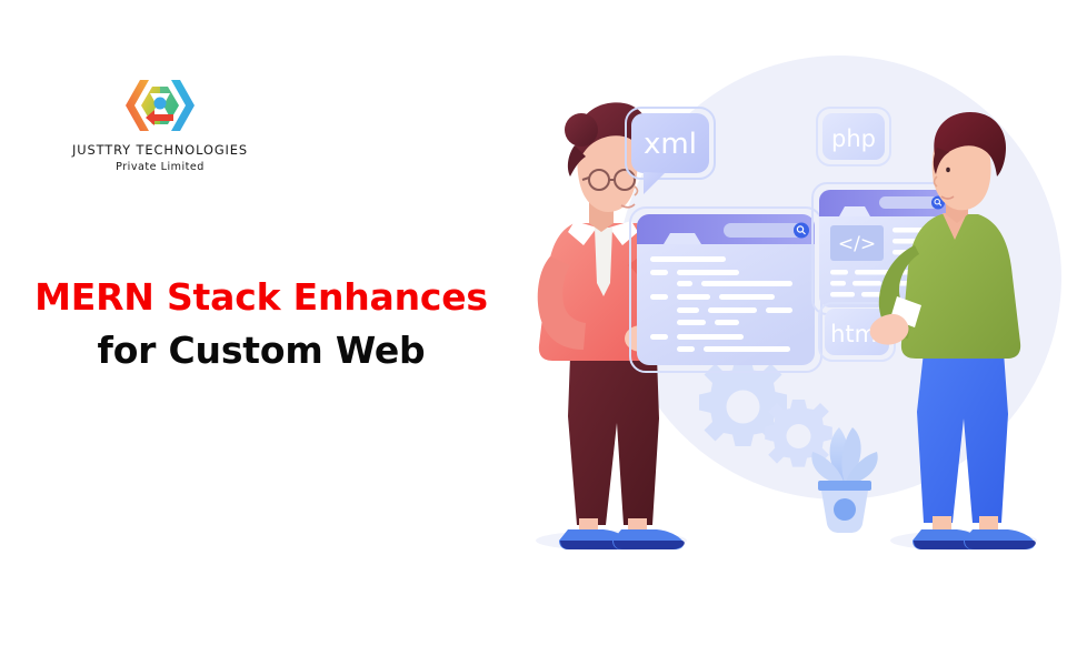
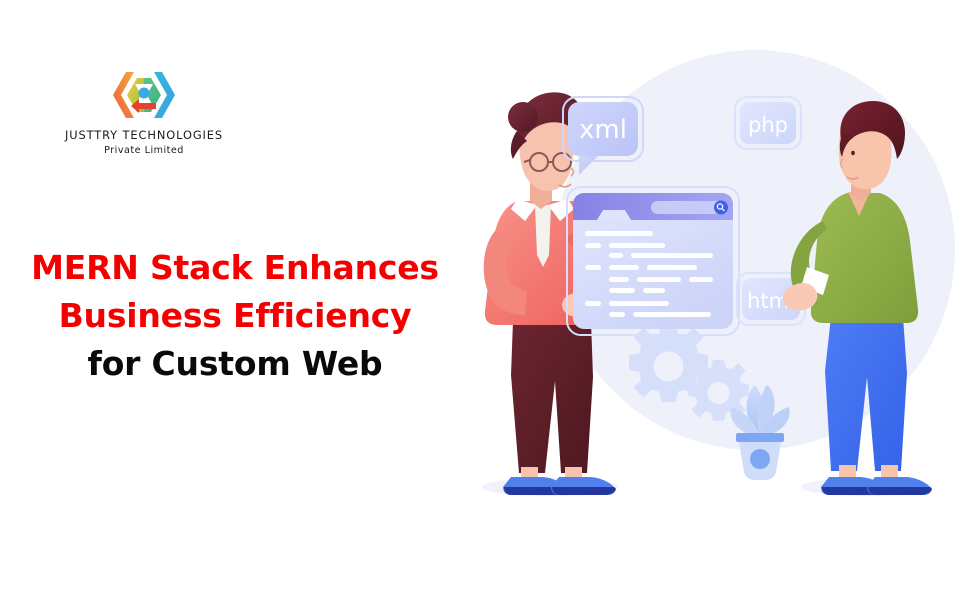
  JUSTTRY TECHNOLOGIES
  Private Limited
  MERN Stack Enhances
+ Business Efficiency
  for Custom Web
- </>
  xml
  php
  htm
